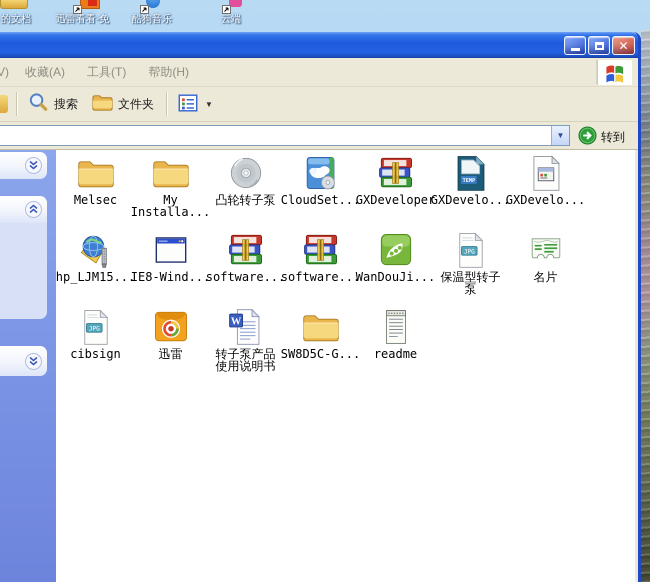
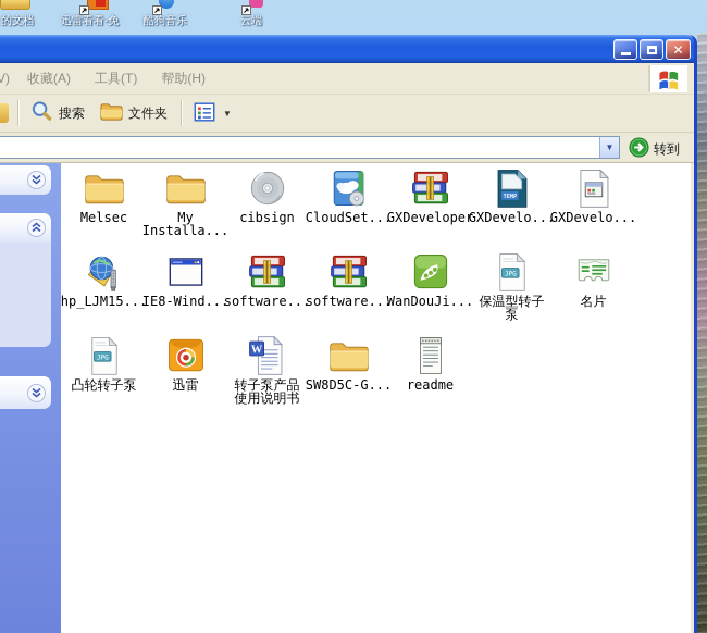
  的文档
  迅雷看看-免
  酷狗音乐
  云端
  ✕
  V)
  收藏(A)
  工具(T)
  帮助(H)
  搜索
  文件夹
  ▼
  ▼
  转到
  Melsec
  My
  Installa...
- 凸轮转子泵
+ cibsign
  CloudSet...
  GXDeveloper
  GXDevelo...
  GXDevelo...
  hp_LJM15...
  IE8-Wind...
  software...
  software...
  WanDouJi...
  保温型转子
  泵
  名片
- cibsign
+ 凸轮转子泵
  迅雷
  W
  转子泵产品
  使用说明书
  SW8D5C-G...
  readme
